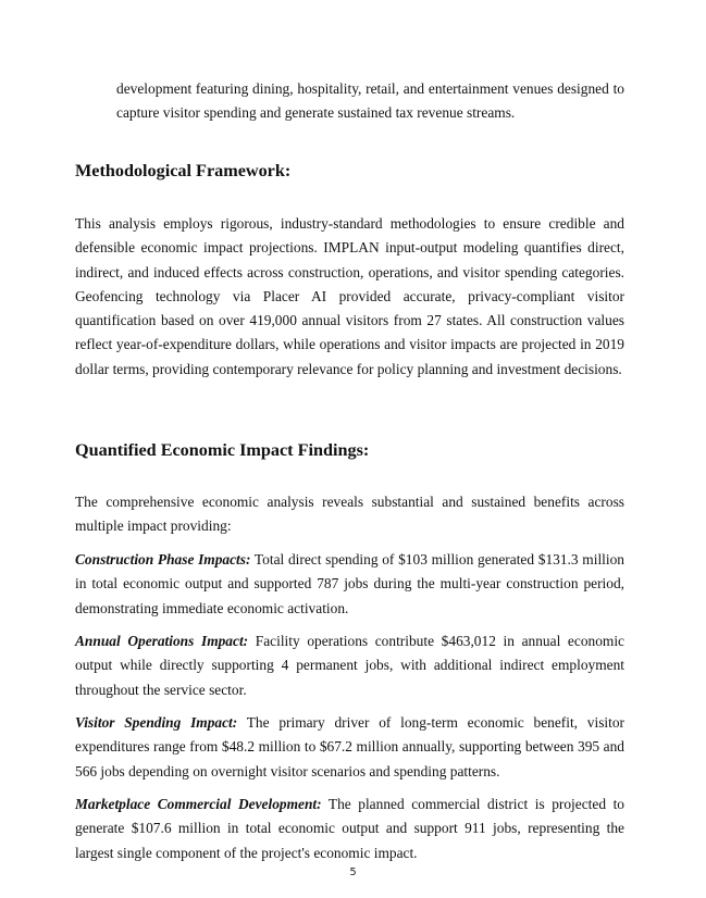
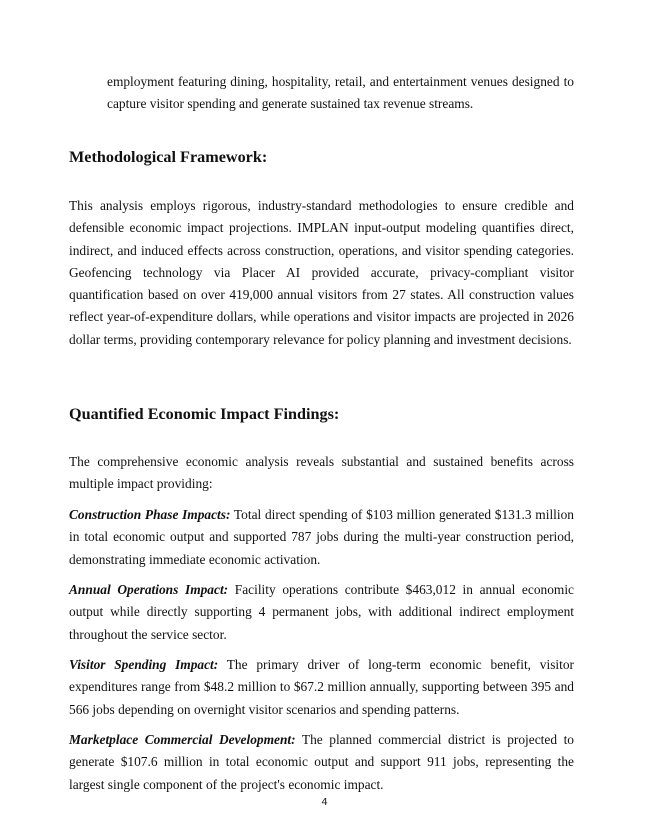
- development featuring dining, hospitality, retail, and entertainment venues designed to capture visitor spending and generate sustained tax revenue streams.
+ employment featuring dining, hospitality, retail, and entertainment venues designed to capture visitor spending and generate sustained tax revenue streams.
  Methodological Framework:
- This analysis employs rigorous, industry-standard methodologies to ensure credible and defensible economic impact projections. IMPLAN input-output modeling quantifies direct, indirect, and induced effects across construction, operations, and visitor spending categories. Geofencing technology via Placer AI provided accurate, privacy-compliant visitor quantification based on over 419,000 annual visitors from 27 states. All construction values reflect year-of-expenditure dollars, while operations and visitor impacts are projected in 2019 dollar terms, providing contemporary relevance for policy planning and investment decisions.
+ This analysis employs rigorous, industry-standard methodologies to ensure credible and defensible economic impact projections. IMPLAN input-output modeling quantifies direct, indirect, and induced effects across construction, operations, and visitor spending categories. Geofencing technology via Placer AI provided accurate, privacy-compliant visitor quantification based on over 419,000 annual visitors from 27 states. All construction values reflect year-of-expenditure dollars, while operations and visitor impacts are projected in 2026 dollar terms, providing contemporary relevance for policy planning and investment decisions.
  Quantified Economic Impact Findings:
  The comprehensive economic analysis reveals substantial and sustained benefits across multiple impact providing:
  Construction Phase Impacts: Total direct spending of $103 million generated $131.3 million in total economic output and supported 787 jobs during the multi-year construction period, demonstrating immediate economic activation.
  Annual Operations Impact: Facility operations contribute $463,012 in annual economic output while directly supporting 4 permanent jobs, with additional indirect employment throughout the service sector.
  Visitor Spending Impact: The primary driver of long-term economic benefit, visitor expenditures range from $48.2 million to $67.2 million annually, supporting between 395 and 566 jobs depending on overnight visitor scenarios and spending patterns.
  Marketplace Commercial Development: The planned commercial district is projected to generate $107.6 million in total economic output and support 911 jobs, representing the largest single component of the project's economic impact.
- 5
+ 4
